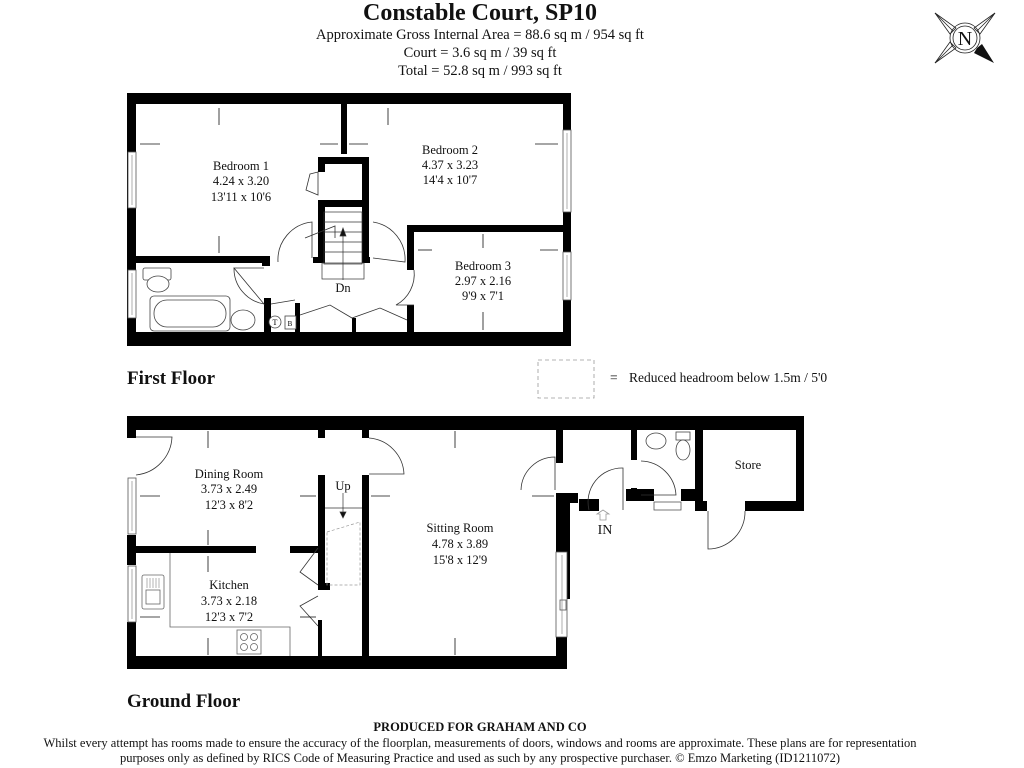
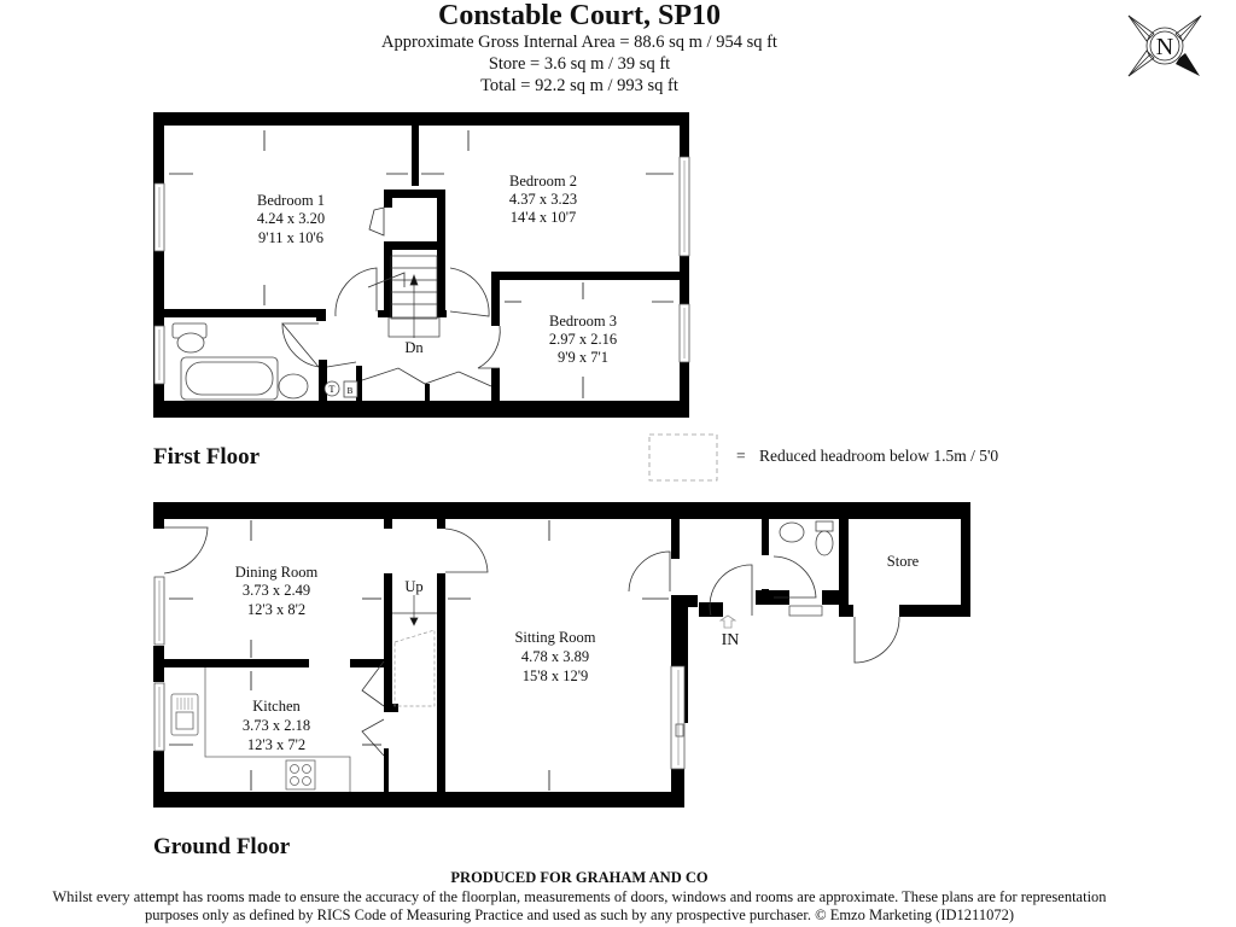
  Constable Court, SP10
  Approximate Gross Internal Area = 88.6 sq m / 954 sq ft
- Court = 3.6 sq m / 39 sq ft
+ Store = 3.6 sq m / 39 sq ft
- Total = 52.8 sq m / 993 sq ft
+ Total = 92.2 sq m / 993 sq ft
  N
  T
  B
  Bedroom 1
  4.24 x 3.20
- 13'11 x 10'6
+ 9'11 x 10'6
  Bedroom 2
  4.37 x 3.23
  14'4 x 10'7
  Bedroom 3
  2.97 x 2.16
  9'9 x 7'1
  Dn
  Dining Room
  3.73 x 2.49
  12'3 x 8'2
  Kitchen
  3.73 x 2.18
  12'3 x 7'2
  Sitting Room
  4.78 x 3.89
  15'8 x 12'9
  Store
  Up
  IN
  First Floor
  Ground Floor
  =
  Reduced headroom below 1.5m / 5'0
  PRODUCED FOR GRAHAM AND CO
  Whilst every attempt has rooms made to ensure the accuracy of the floorplan, measurements of doors, windows and rooms are approximate. These plans are for representation
  purposes only as defined by RICS Code of Measuring Practice and used as such by any prospective purchaser. © Emzo Marketing (ID1211072)
